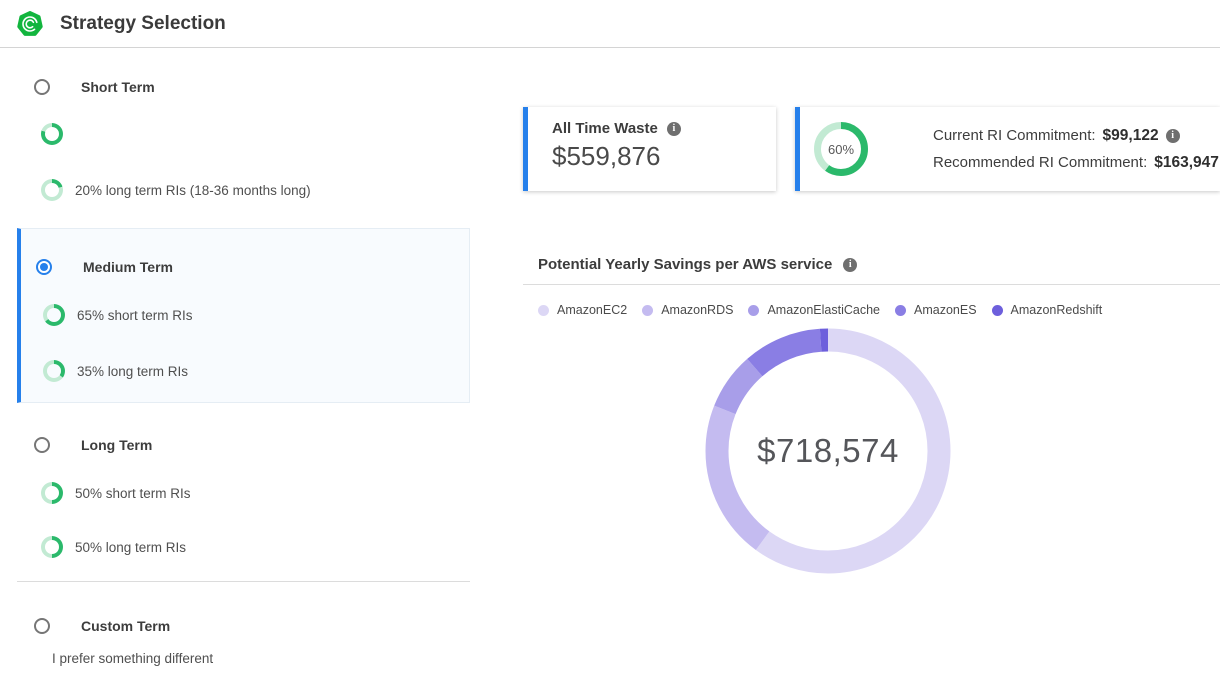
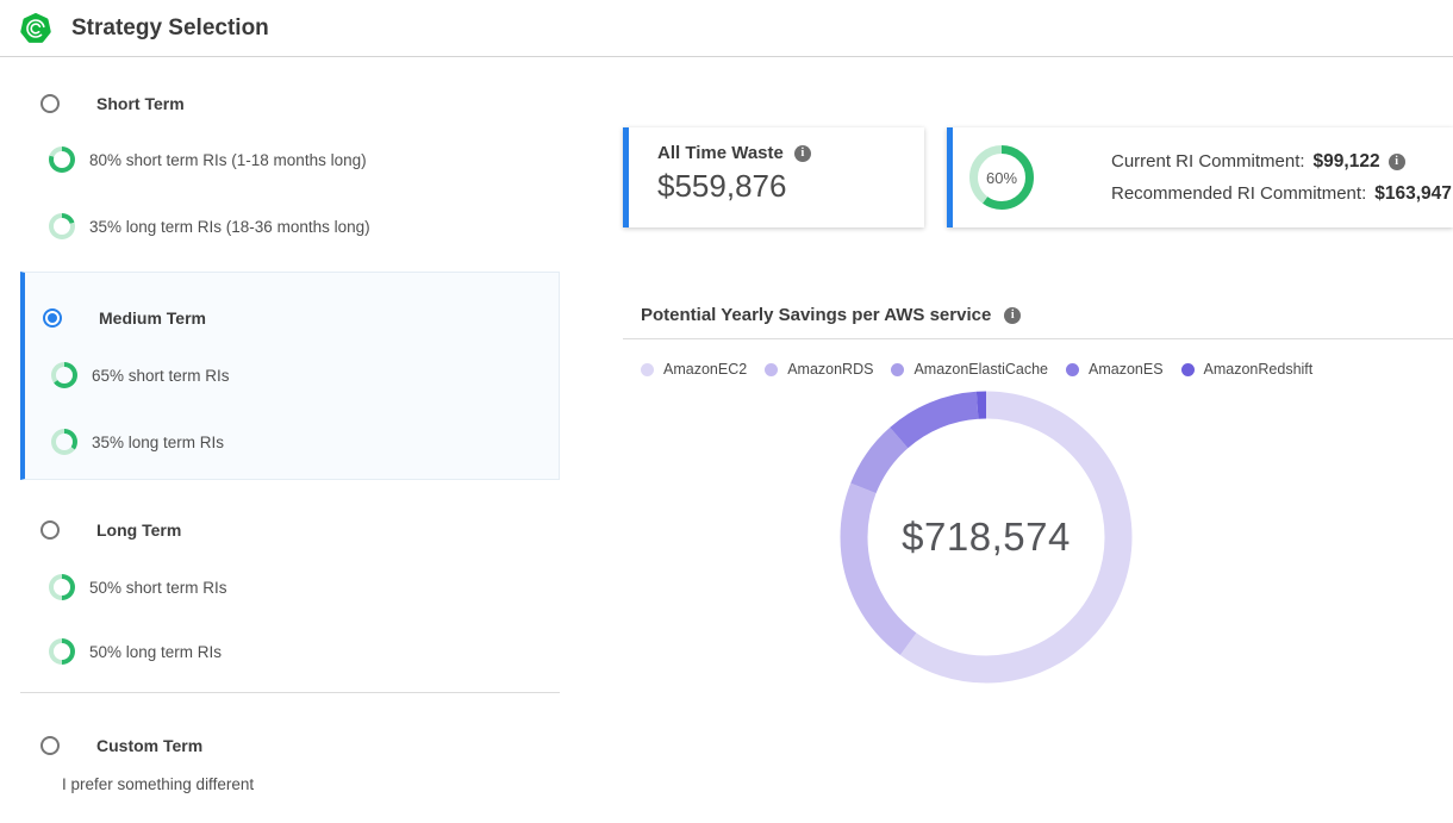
  Strategy Selection
  Short Term
+ 80% short term RIs (1-18 months long)
- 20% long term RIs (18-36 months long)
+ 35% long term RIs (18-36 months long)
  Medium Term
  65% short term RIs
  35% long term RIs
  Long Term
  50% short term RIs
  50% long term RIs
  Custom Term
  I prefer something different
  All Time Waste
  $559,876
  60%
  Current RI Commitment:
  $99,122
  Recommended RI Commitment:
  $163,947
  Potential Yearly Savings per AWS service
  AmazonEC2
  AmazonRDS
  AmazonElastiCache
  AmazonES
  AmazonRedshift
  $718,574
